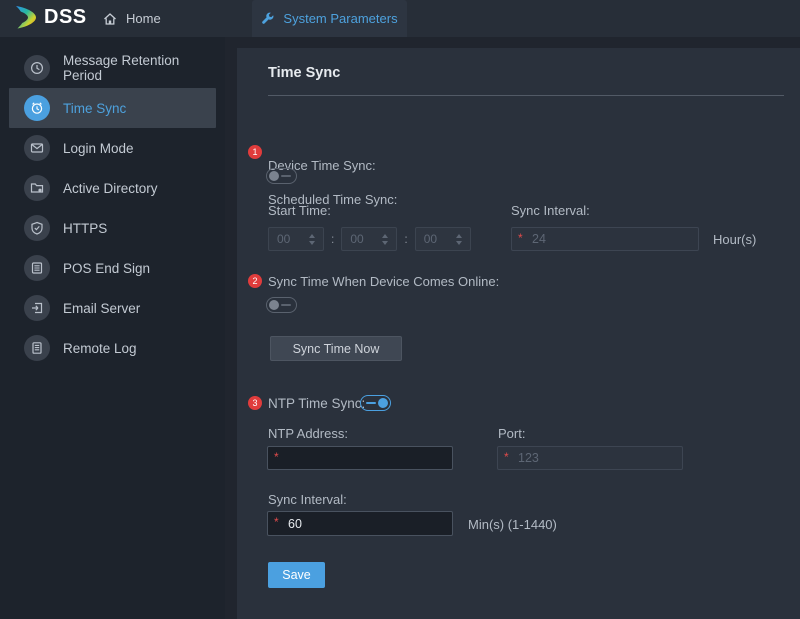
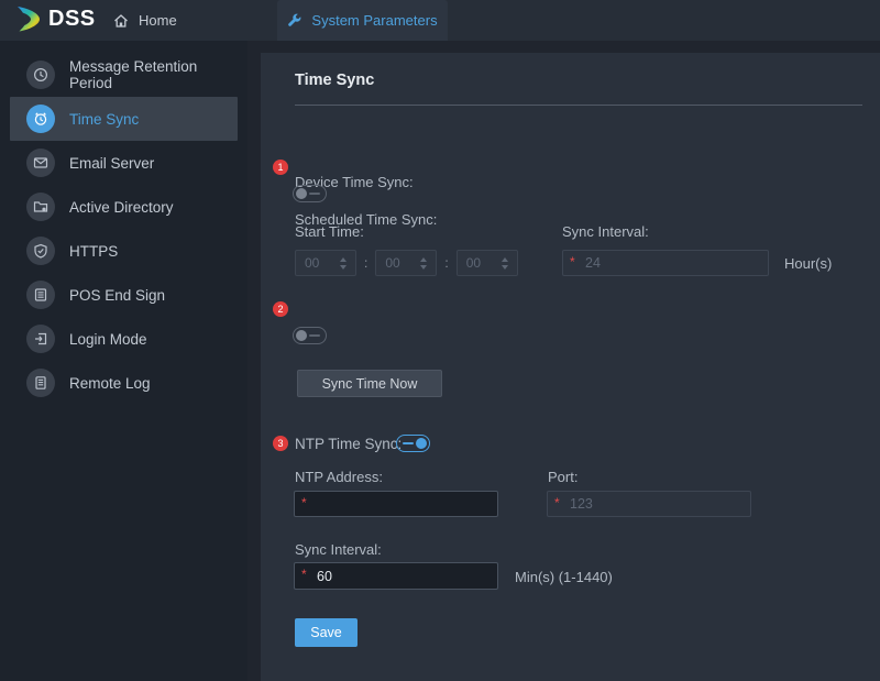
  DSS
  Home
  System Parameters
  Message Retention Period
  Time Sync
- Login Mode
+ Email Server
  Active Directory
  HTTPS
  POS End Sign
- Email Server
+ Login Mode
  Remote Log
  Time Sync
  Device Time Sync:
  1
  Scheduled Time Sync:
  Start Time:
  00
  :
  00
  :
  00
  Sync Interval:
  *
  24
  Hour(s)
  2
- Sync Time When Device Comes Online:
  Sync Time Now
  3
  NTP Time Sync:
  NTP Address:
  *
  Port:
  *
  123
  Sync Interval:
  *
  60
  Min(s) (1-1440)
  Save
